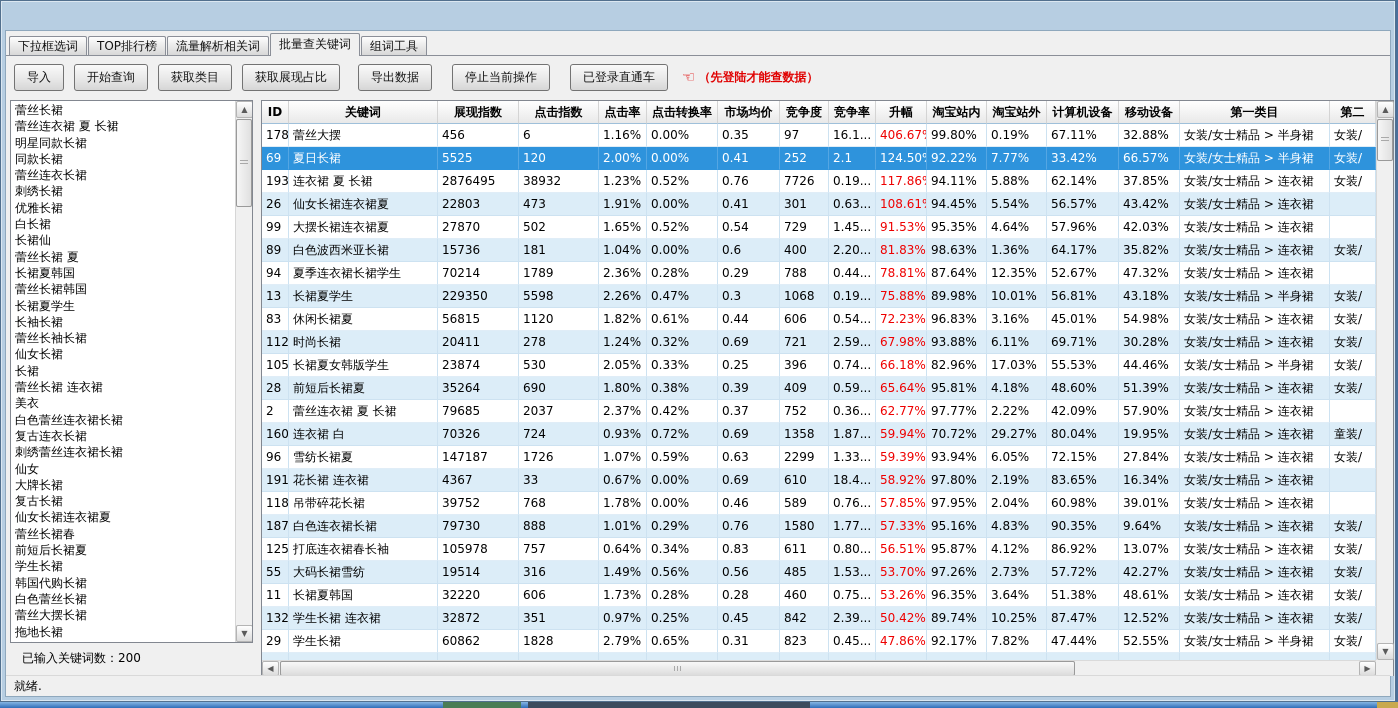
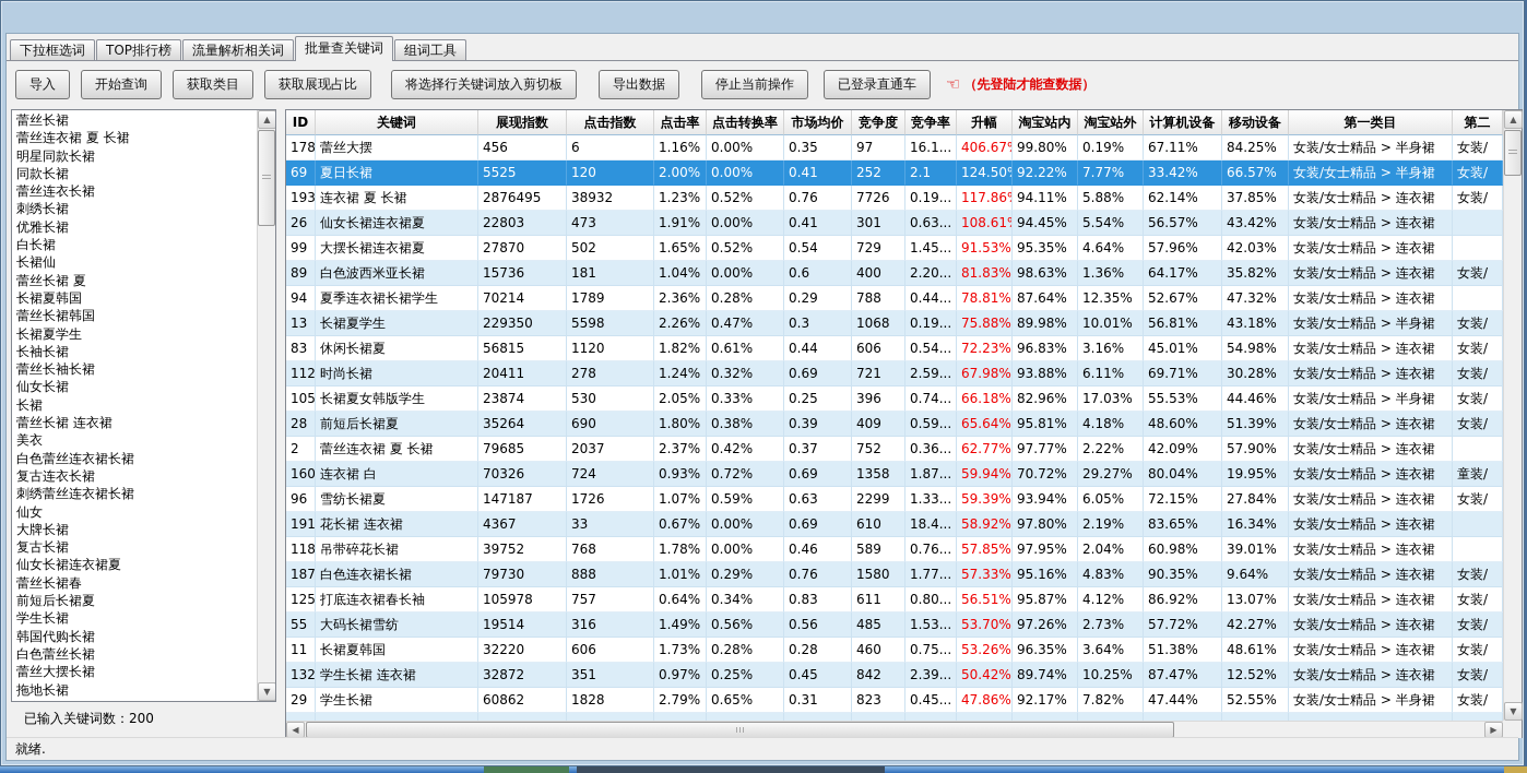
  下拉框选词
  TOP排行榜
  流量解析相关词
  批量查关键词
  组词工具
  导入
  开始查询
  获取类目
  获取展现占比
+ 将选择行关键词放入剪切板
  导出数据
  停止当前操作
  已登录直通车
  ☜
  （先登陆才能查数据）
  蕾丝长裙
  蕾丝连衣裙 夏 长裙
  明星同款长裙
  同款长裙
  蕾丝连衣长裙
  刺绣长裙
  优雅长裙
  白长裙
  长裙仙
  蕾丝长裙 夏
  长裙夏韩国
  蕾丝长裙韩国
  长裙夏学生
  长袖长裙
  蕾丝长袖长裙
  仙女长裙
  长裙
  蕾丝长裙 连衣裙
  美衣
  白色蕾丝连衣裙长裙
  复古连衣长裙
  刺绣蕾丝连衣裙长裙
  仙女
  大牌长裙
  复古长裙
  仙女长裙连衣裙夏
  蕾丝长裙春
  前短后长裙夏
  学生长裙
  韩国代购长裙
  白色蕾丝长裙
  蕾丝大摆长裙
  拖地长裙
  ▲
  ▼
  已输入关键词数：200
  ID
  关键词
  展现指数
  点击指数
  点击率
  点击转换率
  市场均价
  竞争度
  竞争率
  升幅
  淘宝站内
  淘宝站外
  计算机设备
  移动设备
  第一类目
  第二
  178
  蕾丝大摆
  456
  6
  1.16%
  0.00%
  0.35
  97
  16.1...
  406.67
  99.80%
  0.19%
  67.11%
- 32.88%
+ 84.25%
  女装/女士精品 > 半身裙
  女装/
  69
  夏日长裙
  5525
  120
  2.00%
  0.00%
  0.41
  252
  2.1
  124.50
  92.22%
  7.77%
  33.42%
  66.57%
  女装/女士精品 > 半身裙
  女装/
  193
  连衣裙 夏 长裙
  2876495
  38932
  1.23%
  0.52%
  0.76
  7726
  0.19...
  117.86
  94.11%
  5.88%
  62.14%
  37.85%
  女装/女士精品 > 连衣裙
  女装/
  26
  仙女长裙连衣裙夏
  22803
  473
  1.91%
  0.00%
  0.41
  301
  0.63...
  108.61
  94.45%
  5.54%
  56.57%
  43.42%
  女装/女士精品 > 连衣裙
  99
  大摆长裙连衣裙夏
  27870
  502
  1.65%
  0.52%
  0.54
  729
  1.45...
  91.53%
  95.35%
  4.64%
  57.96%
  42.03%
  女装/女士精品 > 连衣裙
  89
  白色波西米亚长裙
  15736
  181
  1.04%
  0.00%
  0.6
  400
  2.20...
  81.83%
  98.63%
  1.36%
  64.17%
  35.82%
  女装/女士精品 > 连衣裙
  女装/
  94
  夏季连衣裙长裙学生
  70214
  1789
  2.36%
  0.28%
  0.29
  788
  0.44...
  78.81%
  87.64%
  12.35%
  52.67%
  47.32%
  女装/女士精品 > 连衣裙
  13
  长裙夏学生
  229350
  5598
  2.26%
  0.47%
  0.3
  1068
  0.19...
  75.88%
  89.98%
  10.01%
  56.81%
  43.18%
  女装/女士精品 > 半身裙
  女装/
  83
  休闲长裙夏
  56815
  1120
  1.82%
  0.61%
  0.44
  606
  0.54...
  72.23%
  96.83%
  3.16%
  45.01%
  54.98%
  女装/女士精品 > 连衣裙
  女装/
  112
  时尚长裙
  20411
  278
  1.24%
  0.32%
  0.69
  721
  2.59...
  67.98%
  93.88%
  6.11%
  69.71%
  30.28%
  女装/女士精品 > 连衣裙
  女装/
  105
  长裙夏女韩版学生
  23874
  530
  2.05%
  0.33%
  0.25
  396
  0.74...
  66.18%
  82.96%
  17.03%
  55.53%
  44.46%
  女装/女士精品 > 半身裙
  女装/
  28
  前短后长裙夏
  35264
  690
  1.80%
  0.38%
  0.39
  409
  0.59...
  65.64%
  95.81%
  4.18%
  48.60%
  51.39%
  女装/女士精品 > 连衣裙
  女装/
  2
  蕾丝连衣裙 夏 长裙
  79685
  2037
  2.37%
  0.42%
  0.37
  752
  0.36...
  62.77%
  97.77%
  2.22%
  42.09%
  57.90%
  女装/女士精品 > 连衣裙
  160
  连衣裙 白
  70326
  724
  0.93%
  0.72%
  0.69
  1358
  1.87...
  59.94%
  70.72%
  29.27%
  80.04%
  19.95%
  女装/女士精品 > 连衣裙
  童装/
  96
  雪纺长裙夏
  147187
  1726
  1.07%
  0.59%
  0.63
  2299
  1.33...
  59.39%
  93.94%
  6.05%
  72.15%
  27.84%
  女装/女士精品 > 连衣裙
  女装/
  191
  花长裙 连衣裙
  4367
  33
  0.67%
  0.00%
  0.69
  610
  18.4...
  58.92%
  97.80%
  2.19%
  83.65%
  16.34%
  女装/女士精品 > 连衣裙
  118
  吊带碎花长裙
  39752
  768
  1.78%
  0.00%
  0.46
  589
  0.76...
  57.85%
  97.95%
  2.04%
  60.98%
  39.01%
  女装/女士精品 > 连衣裙
  187
  白色连衣裙长裙
  79730
  888
  1.01%
  0.29%
  0.76
  1580
  1.77...
  57.33%
  95.16%
  4.83%
  90.35%
  9.64%
  女装/女士精品 > 连衣裙
  女装/
  125
  打底连衣裙春长袖
  105978
  757
  0.64%
  0.34%
  0.83
  611
  0.80...
  56.51%
  95.87%
  4.12%
  86.92%
  13.07%
  女装/女士精品 > 连衣裙
  女装/
  55
  大码长裙雪纺
  19514
  316
  1.49%
  0.56%
  0.56
  485
  1.53...
  53.70%
  97.26%
  2.73%
  57.72%
  42.27%
  女装/女士精品 > 连衣裙
  女装/
  11
  长裙夏韩国
  32220
  606
  1.73%
  0.28%
  0.28
  460
  0.75...
  53.26%
  96.35%
  3.64%
  51.38%
  48.61%
  女装/女士精品 > 连衣裙
  女装/
  132
  学生长裙 连衣裙
  32872
  351
  0.97%
  0.25%
  0.45
  842
  2.39...
  50.42%
  89.74%
  10.25%
  87.47%
  12.52%
  女装/女士精品 > 连衣裙
  女装/
  29
  学生长裙
  60862
  1828
  2.79%
  0.65%
  0.31
  823
  0.45...
  47.86%
  92.17%
  7.82%
  47.44%
  52.55%
  女装/女士精品 > 半身裙
  女装/
  ▲
  ▼
  ◀
  ▶
  就绪.
